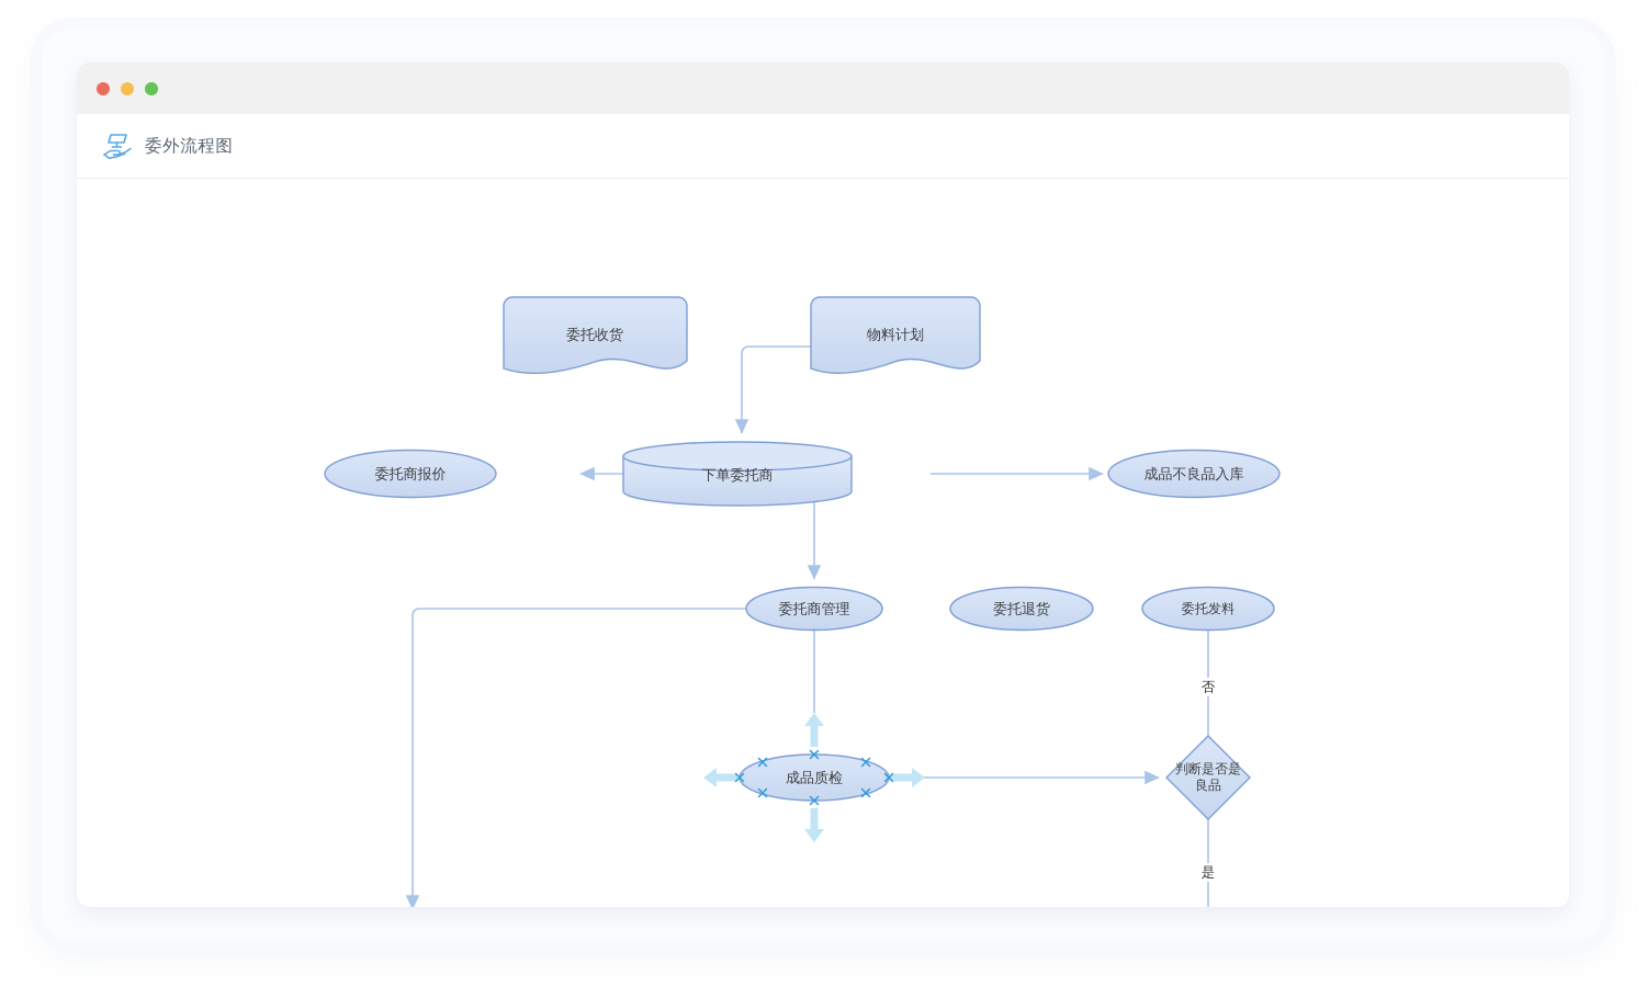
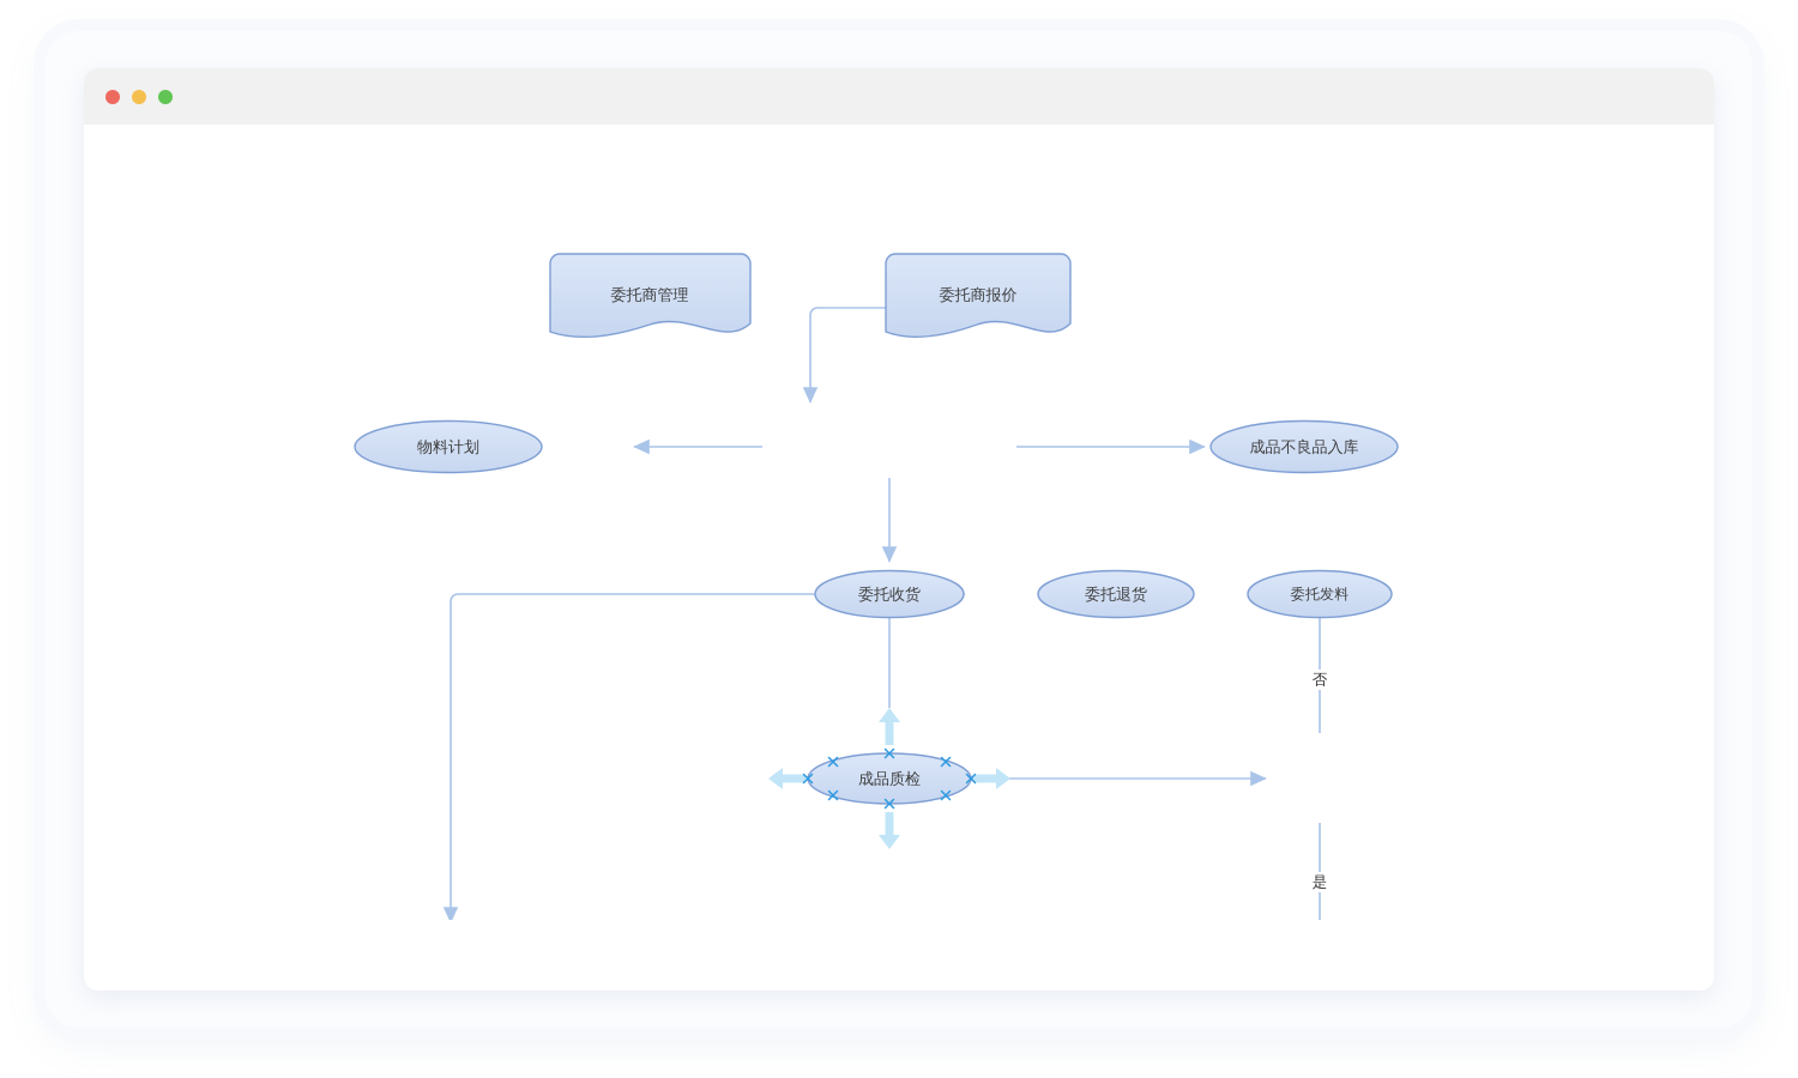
- 委外流程图
  否
  是
- 委托收货
+ 委托商管理
- 物料计划
+ 委托商报价
- 下单委托商
- 委托商报价
+ 物料计划
  成品不良品入库
- 委托商管理
+ 委托收货
  委托退货
  委托发料
- 判断是否是
- 良品
  成品质检
